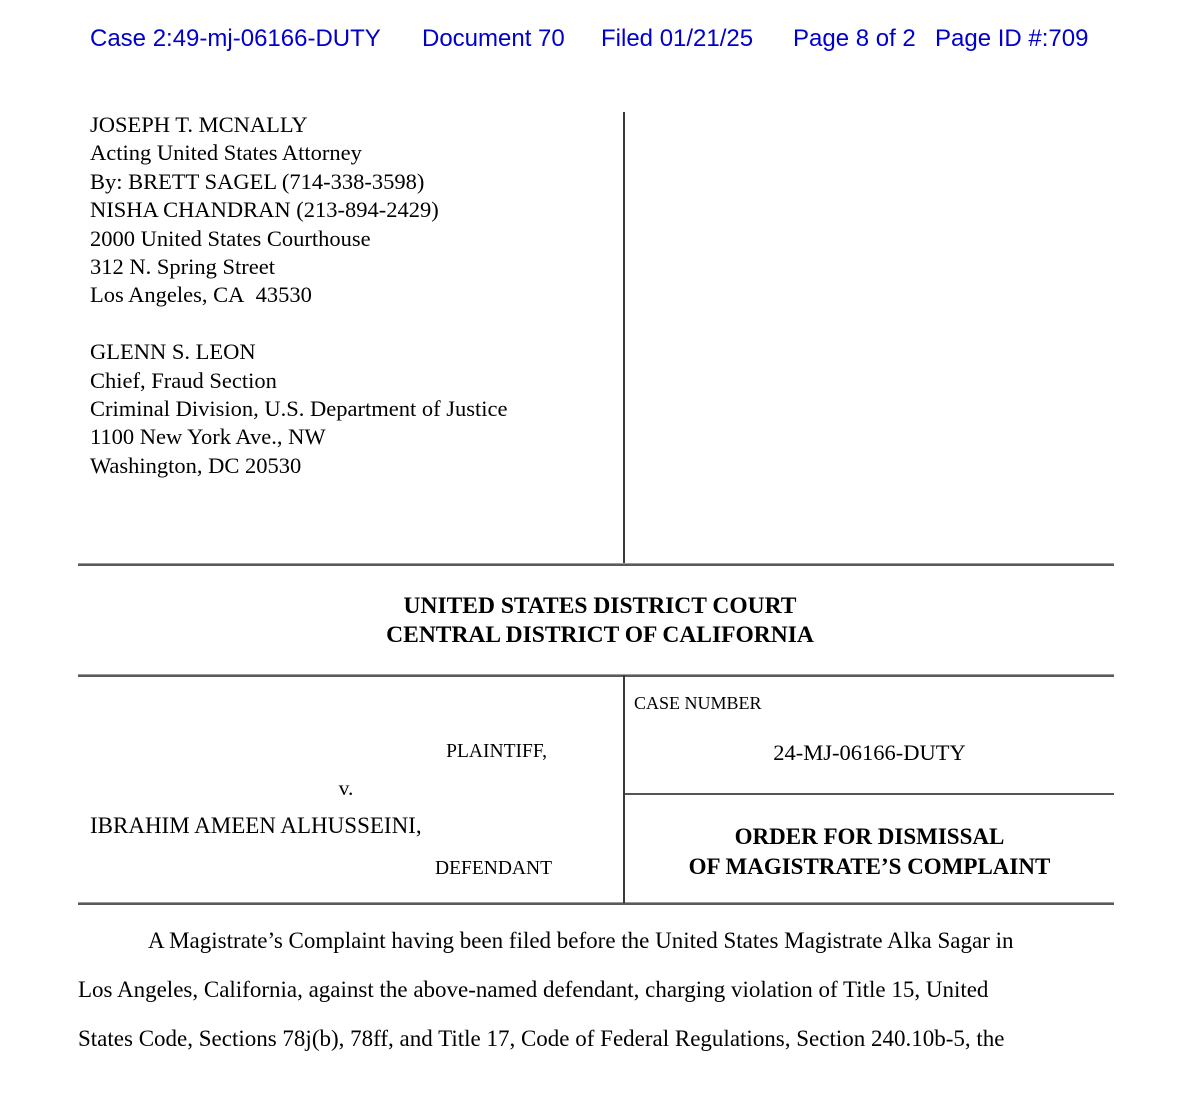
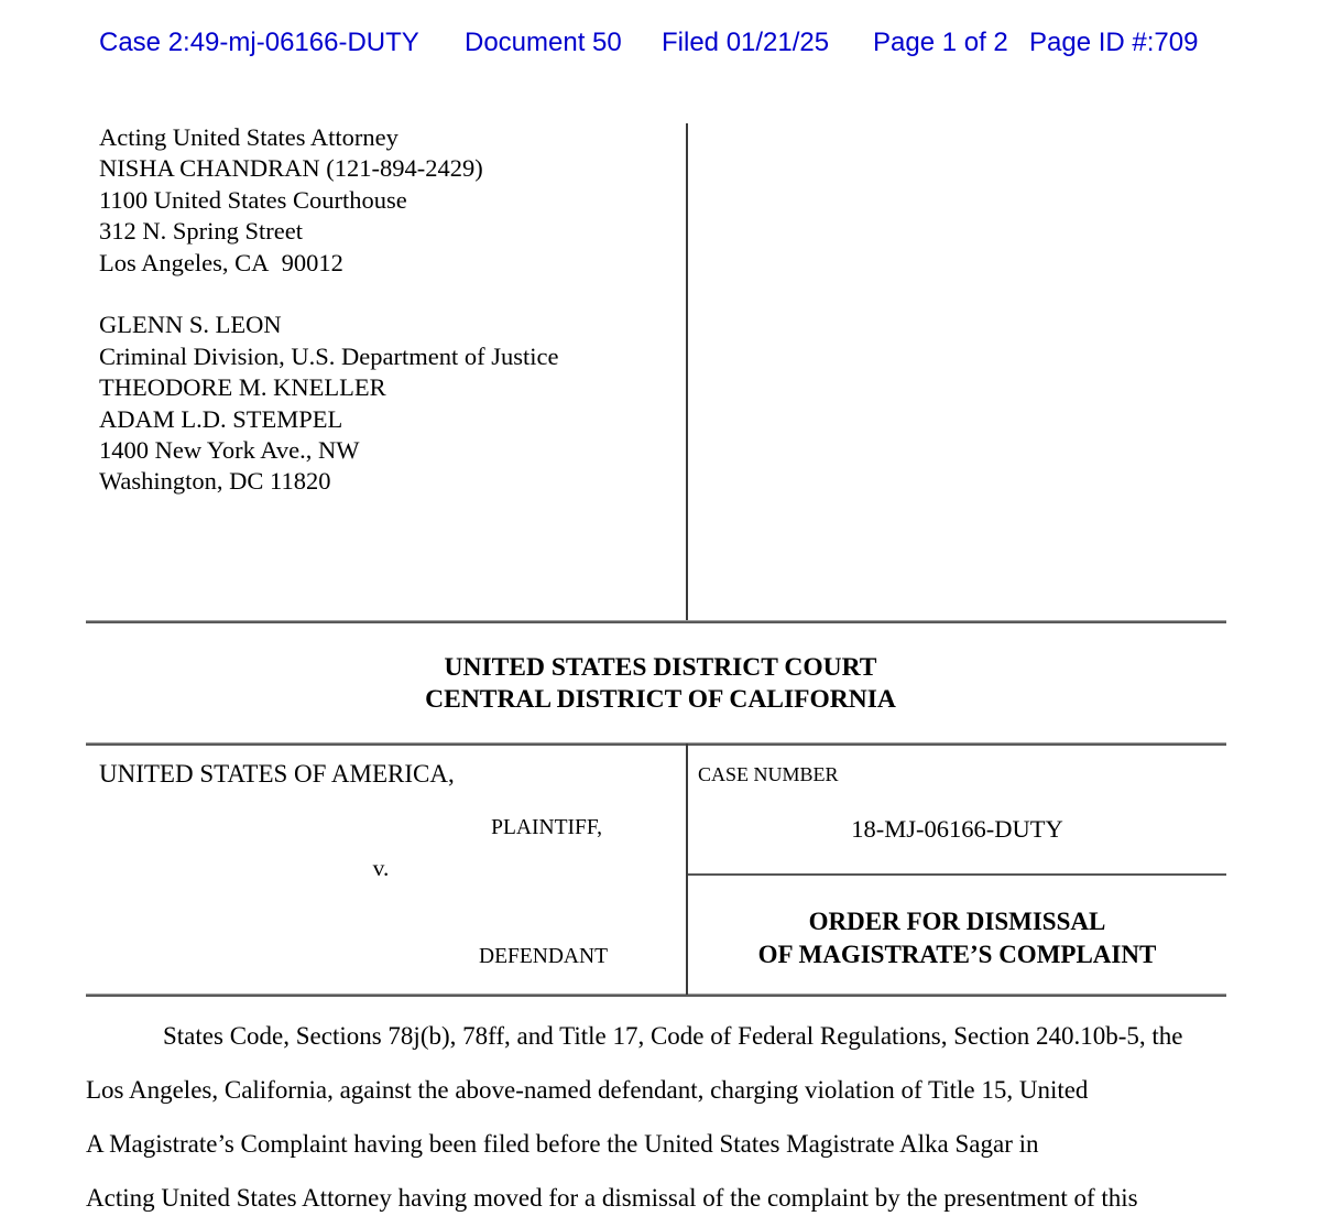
  Case 2:49-mj-06166-DUTY
- Document 70
+ Document 50
  Filed 01/21/25
- Page 8 of 2
+ Page 1 of 2
  Page ID #:709
- JOSEPH T. MCNALLY
  Acting United States Attorney
- By: BRETT SAGEL (714-338-3598)
- NISHA CHANDRAN (213-894-2429)
+ NISHA CHANDRAN (121-894-2429)
- 2000 United States Courthouse
+ 1100 United States Courthouse
  312 N. Spring Street
- Los Angeles, CA 43530
+ Los Angeles, CA 90012
  GLENN S. LEON
- Chief, Fraud Section
  Criminal Division, U.S. Department of Justice
+ THEODORE M. KNELLER
+ ADAM L.D. STEMPEL
- 1100 New York Ave., NW
+ 1400 New York Ave., NW
- Washington, DC 20530
+ Washington, DC 11820
  UNITED STATES DISTRICT COURT
  CENTRAL DISTRICT OF CALIFORNIA
+ UNITED STATES OF AMERICA,
  PLAINTIFF,
  v.
- IBRAHIM AMEEN ALHUSSEINI,
  DEFENDANT
  CASE NUMBER
- 24-MJ-06166-DUTY
+ 18-MJ-06166-DUTY
  ORDER FOR DISMISSAL
  OF MAGISTRATE’S COMPLAINT
- A Magistrate’s Complaint having been filed before the United States Magistrate Alka Sagar in
+ States Code, Sections 78j(b), 78ff, and Title 17, Code of Federal Regulations, Section 240.10b-5, the
  Los Angeles, California, against the above-named defendant, charging violation of Title 15, United
- States Code, Sections 78j(b), 78ff, and Title 17, Code of Federal Regulations, Section 240.10b-5, the
+ A Magistrate’s Complaint having been filed before the United States Magistrate Alka Sagar in
+ Acting United States Attorney having moved for a dismissal of the complaint by the presentment of this
